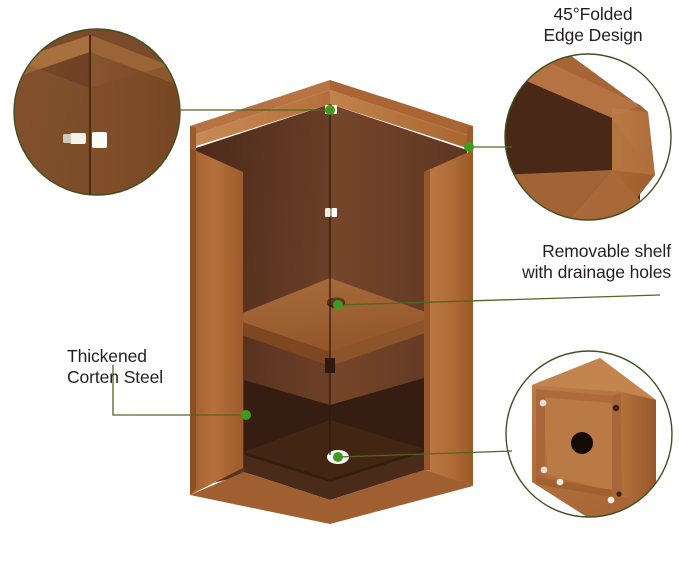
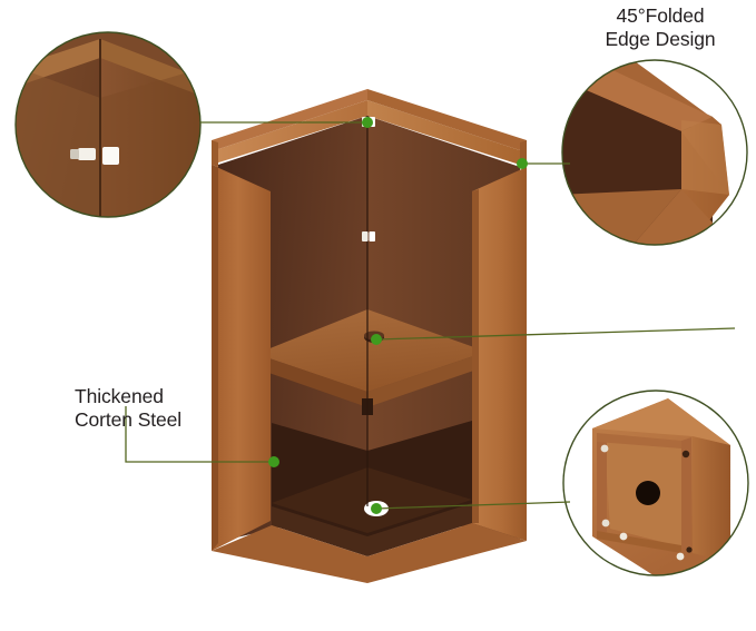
  45°Folded
  Edge Design
- Removable shelf
- with drainage holes
  Thickened
  Corten Steel
